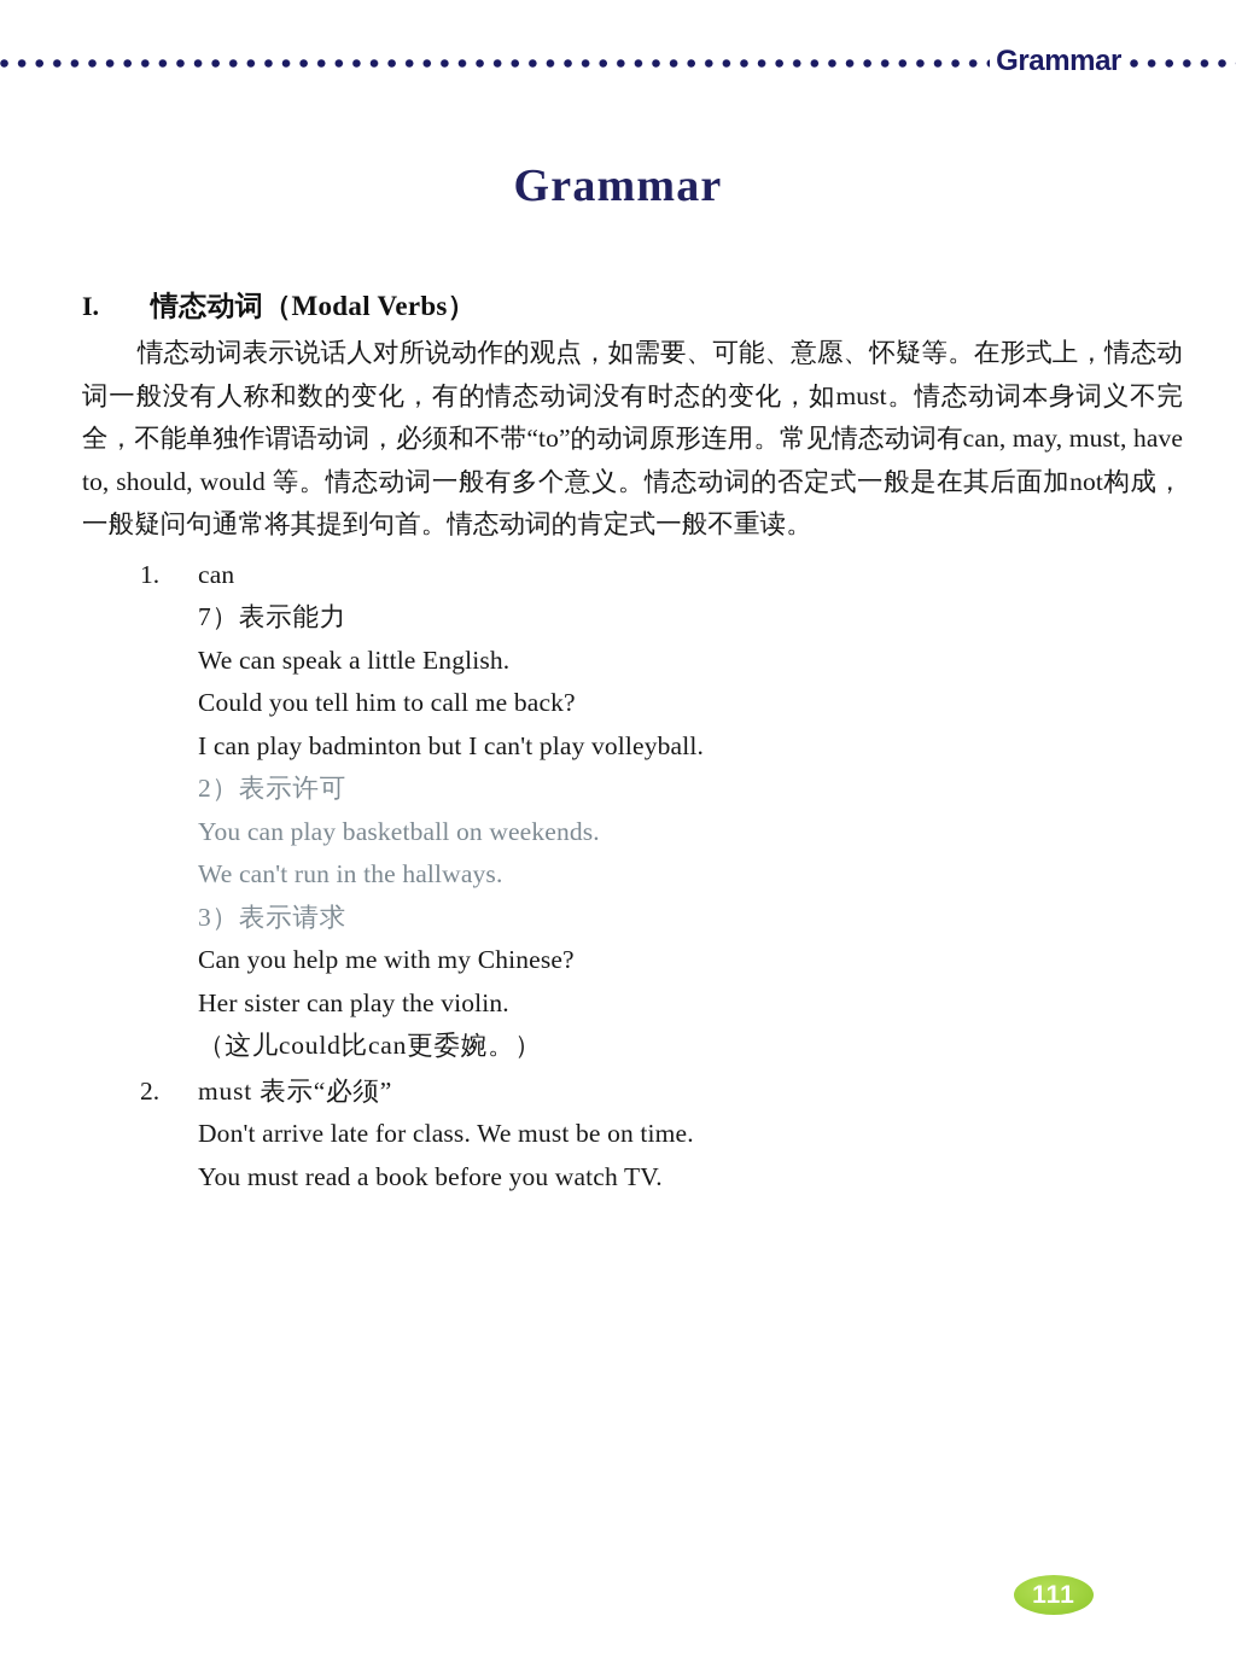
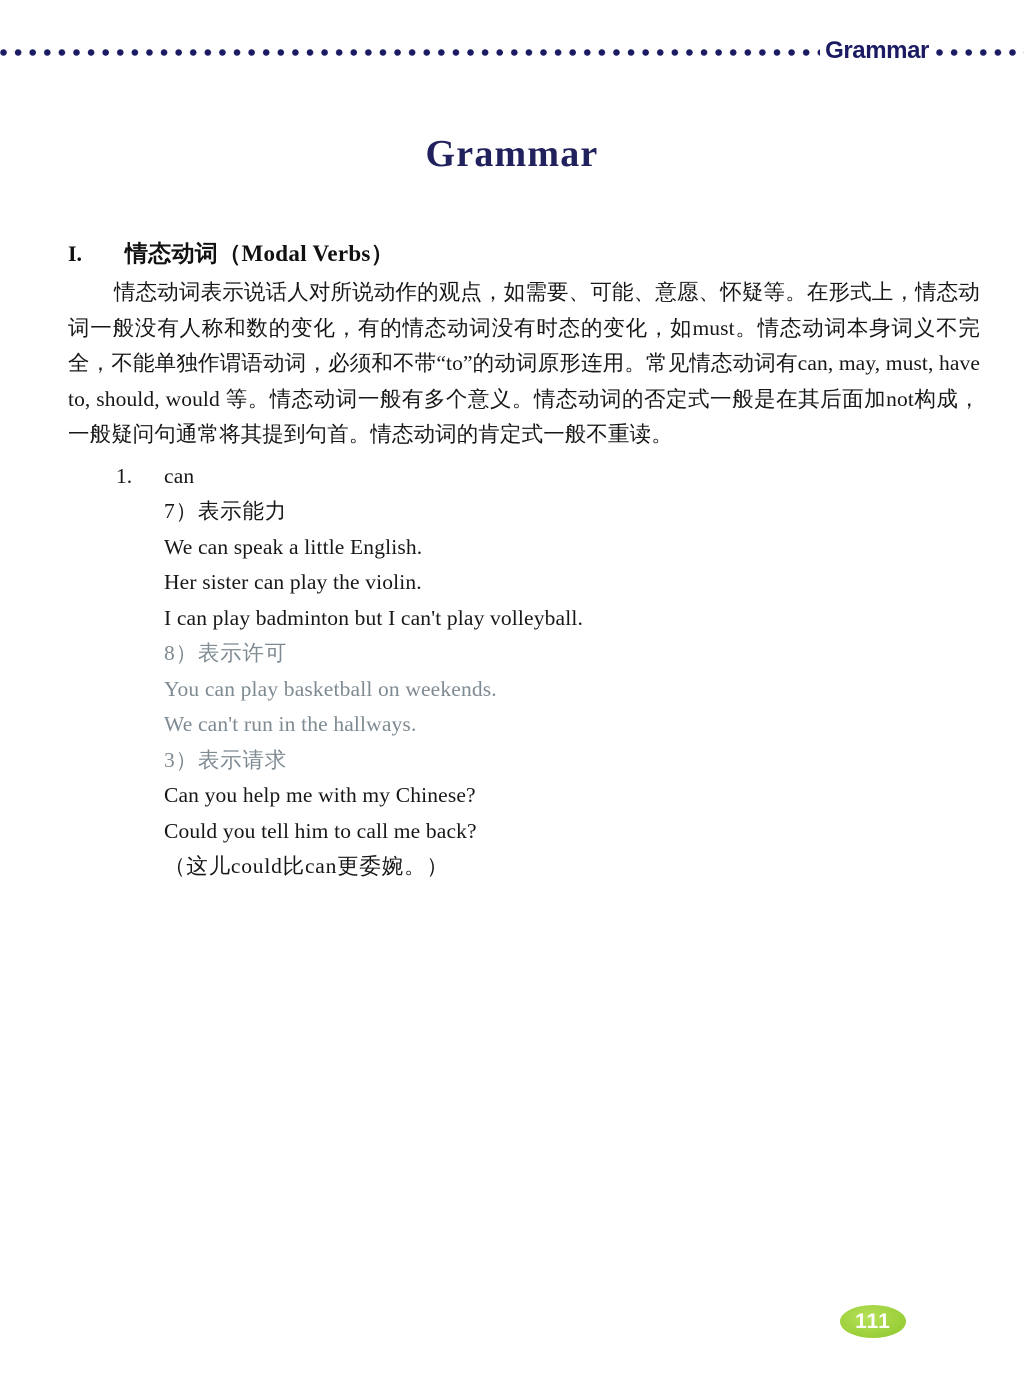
  Grammar
  Grammar
  I.
  情态动词（Modal Verbs）
  情态动词表示说话人对所说动作的观点，如需要、可能、意愿、怀疑等。在形式上，情态动词一般没有人称和数的变化，有的情态动词没有时态的变化，如must。情态动词本身词义不完全，不能单独作谓语动词，必须和不带“to”的动词原形连用。常见情态动词有can, may, must, have to, should, would 等。情态动词一般有多个意义。情态动词的否定式一般是在其后面加not构成，一般疑问句通常将其提到句首。情态动词的肯定式一般不重读。
  1.
  can
  7）表示能力
  We can speak a little English.
- Could you tell him to call me back?
+ Her sister can play the violin.
  I can play badminton but I can't play volleyball.
- 2）表示许可
+ 8）表示许可
  You can play basketball on weekends.
  We can't run in the hallways.
  3）表示请求
  Can you help me with my Chinese?
- Her sister can play the violin.
+ Could you tell him to call me back?
  （这儿could比can更委婉。）
- 2.
- must 表示“必须”
- Don't arrive late for class. We must be on time.
- You must read a book before you watch TV.
  111
